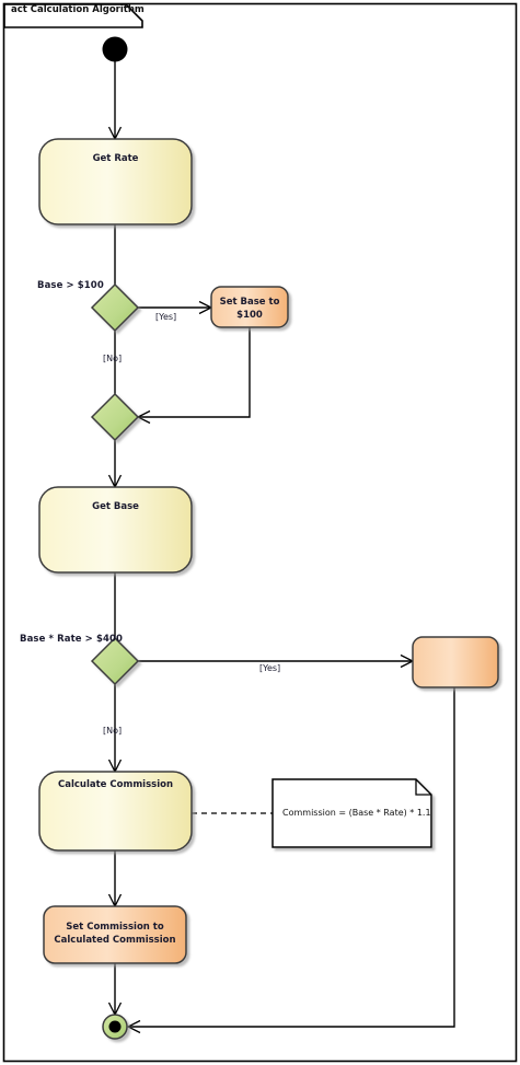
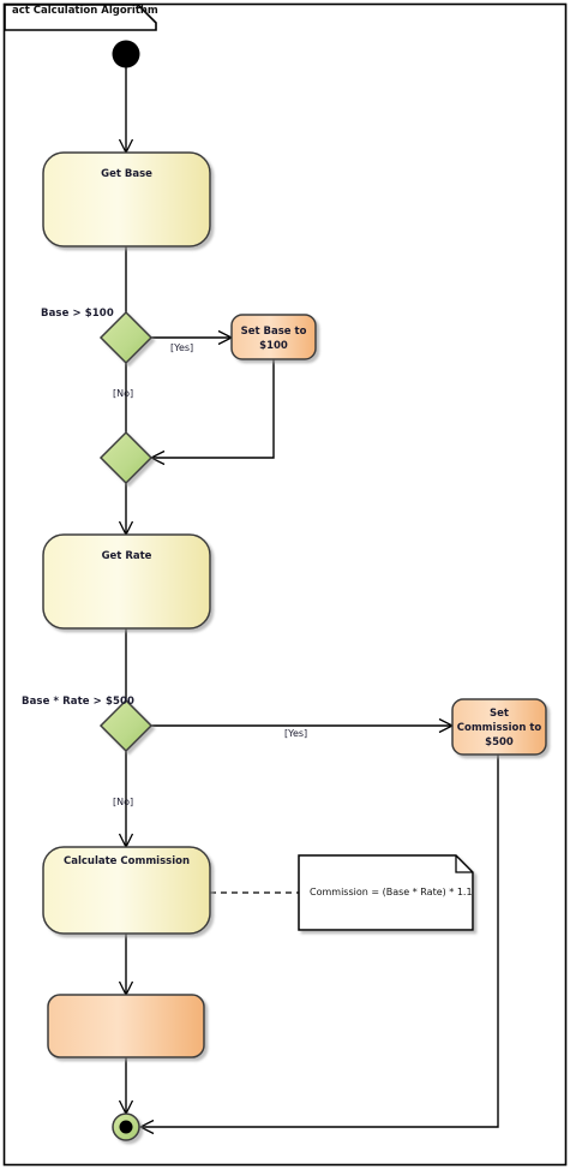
  act Calculation Algorithm
- Get Rate
+ Get Base
  Base > $100
  [Yes]
  Set Base to
  $100
  [No]
- Get Base
+ Get Rate
- Base * Rate > $400
+ Base * Rate > $500
  [Yes]
+ Set
+ Commission to
+ $500
  [No]
  Calculate Commission
  Commission = (Base * Rate) * 1.1
- Set Commission to
- Calculated Commission
